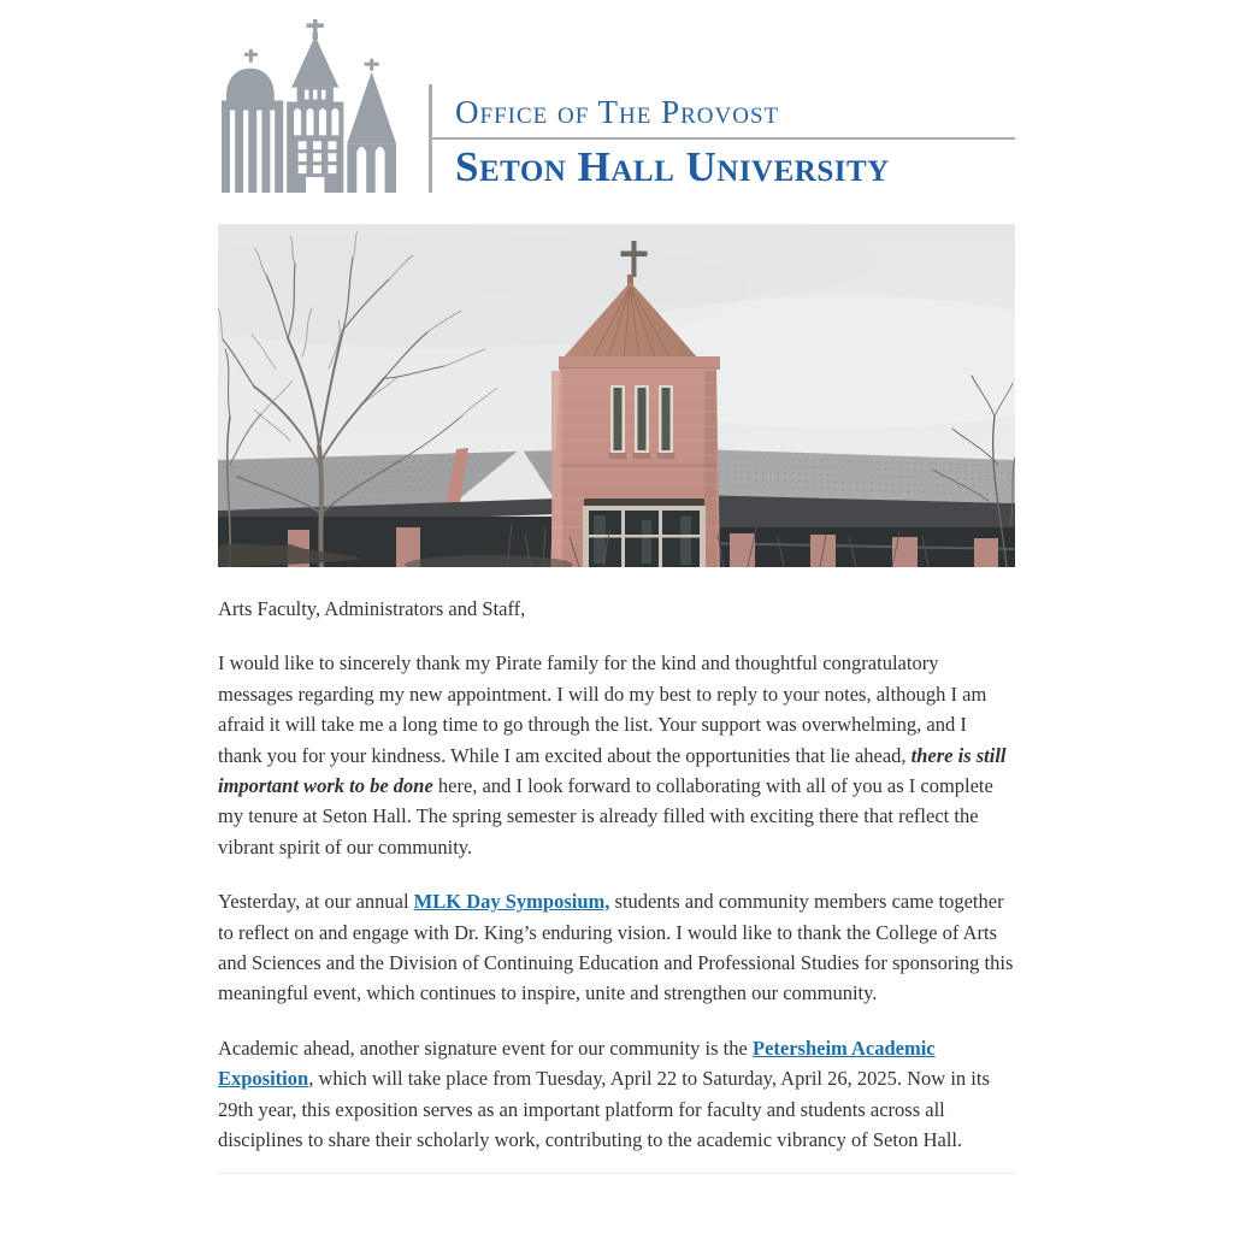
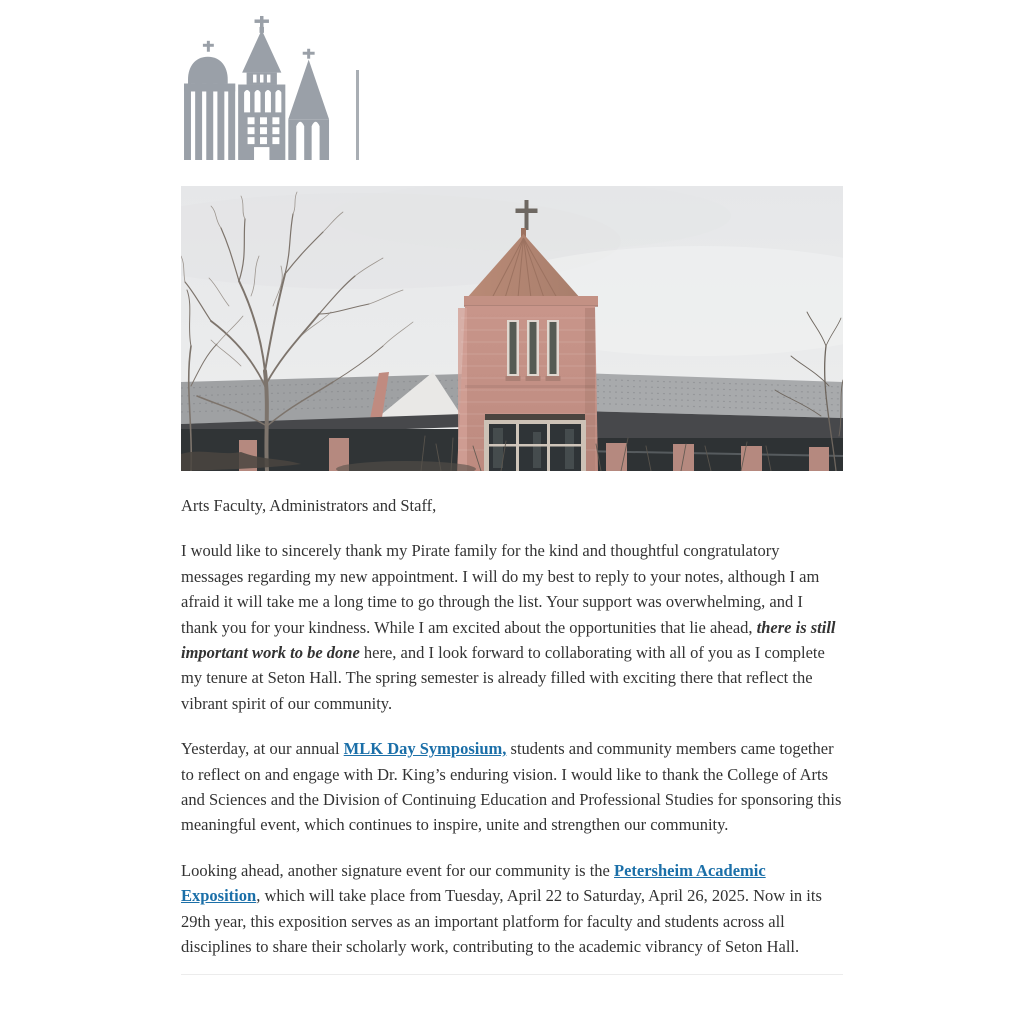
- Office of The Provost
- Seton Hall University
  Arts Faculty, Administrators and Staff,
  I would like to sincerely thank my Pirate family for the kind and thoughtful congratulatory messages regarding my new appointment. I will do my best to reply to your notes, although I am afraid it will take me a long time to go through the list. Your support was overwhelming, and I thank you for your kindness. While I am excited about the opportunities that lie ahead, there is still important work to be done here, and I look forward to collaborating with all of you as I complete my tenure at Seton Hall. The spring semester is already filled with exciting there that reflect the vibrant spirit of our community.
  Yesterday, at our annual MLK Day Symposium, students and community members came together to reflect on and engage with Dr. King’s enduring vision. I would like to thank the College of Arts and Sciences and the Division of Continuing Education and Professional Studies for sponsoring this meaningful event, which continues to inspire, unite and strengthen our community.
- Academic ahead, another signature event for our community is the Petersheim Academic Exposition, which will take place from Tuesday, April 22 to Saturday, April 26, 2025. Now in its 29th year, this exposition serves as an important platform for faculty and students across all disciplines to share their scholarly work, contributing to the academic vibrancy of Seton Hall.
+ Looking ahead, another signature event for our community is the Petersheim Academic Exposition, which will take place from Tuesday, April 22 to Saturday, April 26, 2025. Now in its 29th year, this exposition serves as an important platform for faculty and students across all disciplines to share their scholarly work, contributing to the academic vibrancy of Seton Hall.
